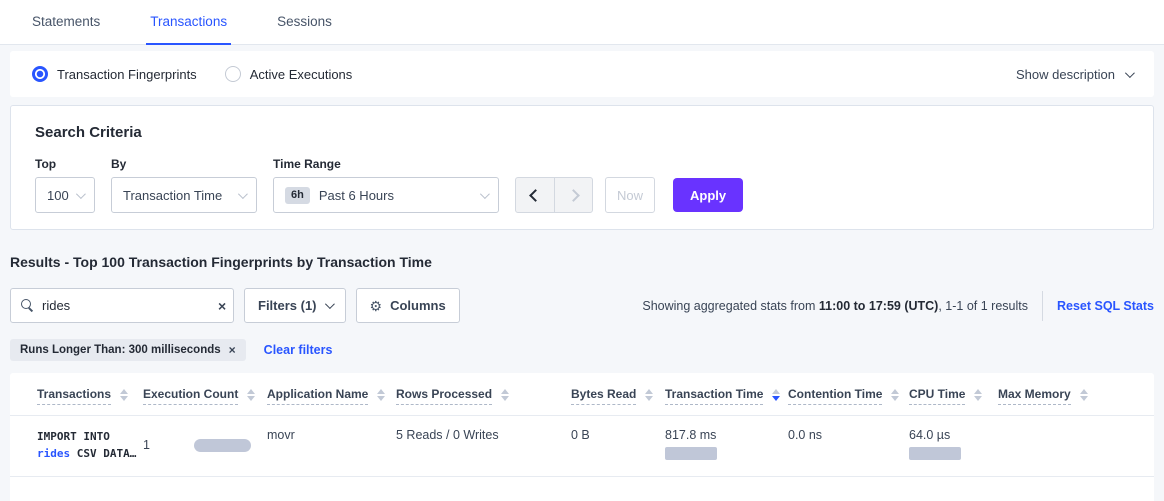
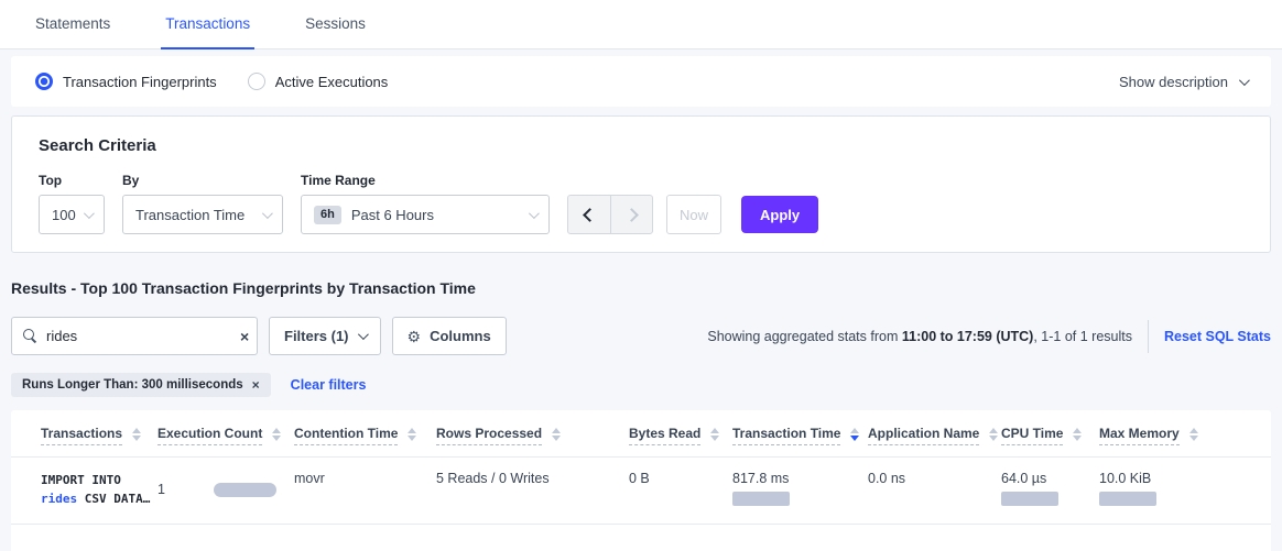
  Statements
  Transactions
  Sessions
  Transaction Fingerprints
  Active Executions
  Show description
  Search Criteria
  Top
  100
  By
  Transaction Time
  Time Range
  6h
  Past 6 Hours
  Now
  Apply
  Results - Top 100 Transaction Fingerprints by Transaction Time
  rides
  ×
  Filters (1)
  ⚙
  Columns
  Showing aggregated stats from 11:00 to 17:59 (UTC), 1-1 of 1 results
  Reset SQL Stats
  Runs Longer Than: 300 milliseconds
  ×
  Clear filters
  Transactions
  Execution Count
- Application Name
+ Contention Time
  Rows Processed
  Bytes Read
  Transaction Time
- Contention Time
+ Application Name
  CPU Time
  Max Memory
  IMPORT INTO
  rides CSV DATA…
  1
  movr
  5 Reads / 0 Writes
  0 B
  817.8 ms
  0.0 ns
  64.0 µs
+ 10.0 KiB
